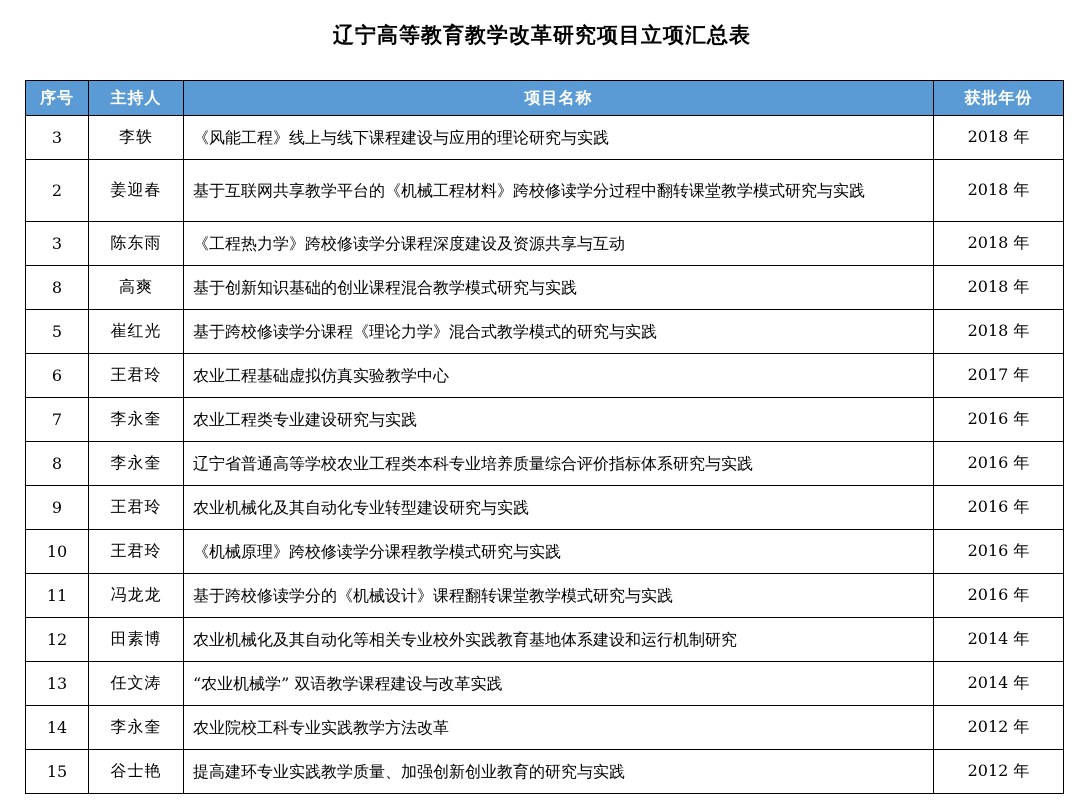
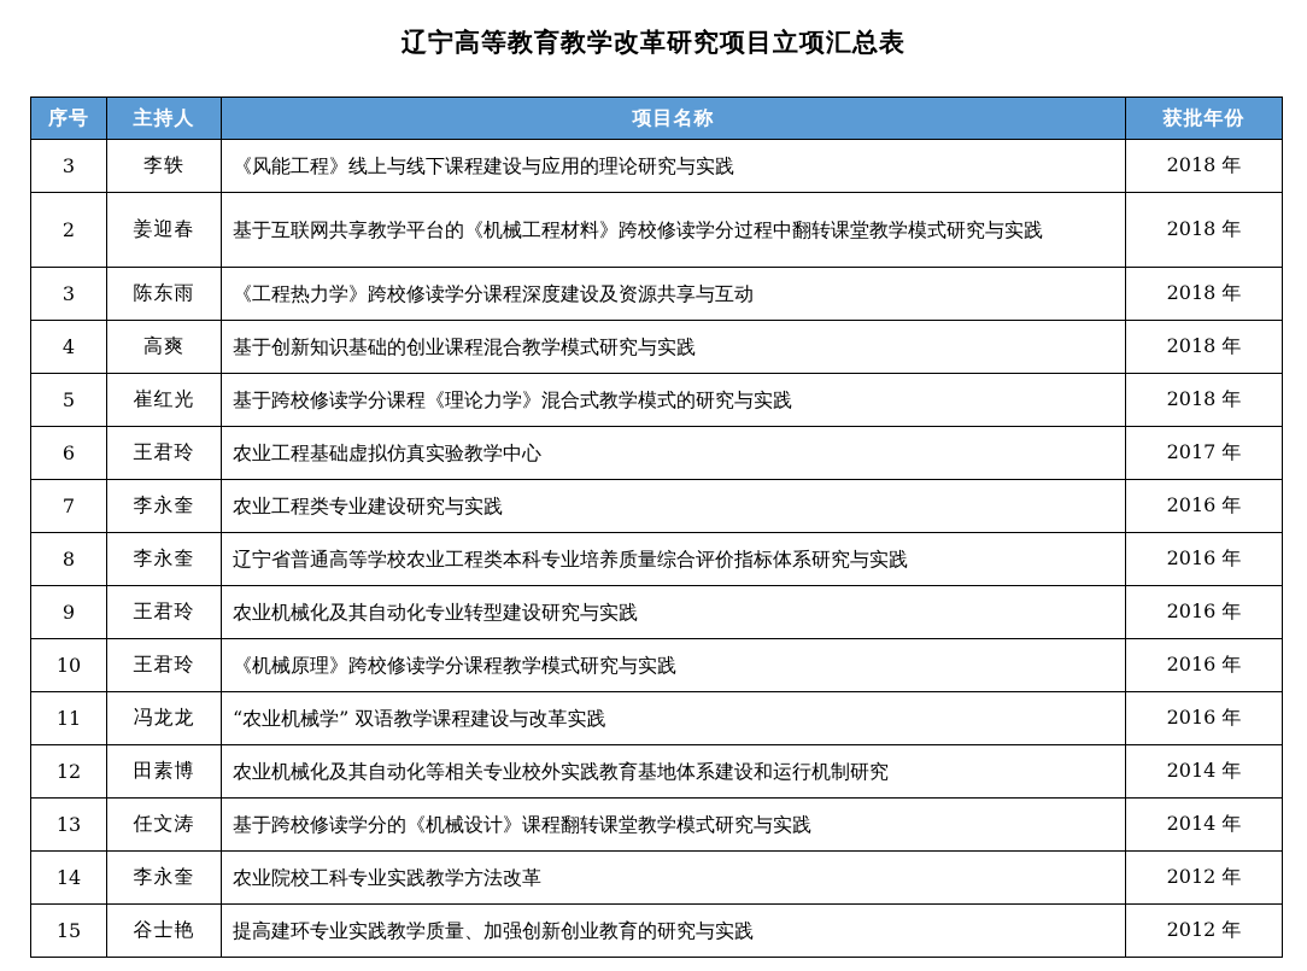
  辽宁高等教育教学改革研究项目立项汇总表
  序号	主持人	项目名称	获批年份
  3	李轶	《风能工程》线上与线下课程建设与应用的理论研究与实践	2018 年
  2	姜迎春	基于互联网共享教学平台的《机械工程材料》跨校修读学分过程中翻转课堂教学模式研究与实践	2018 年
  3	陈东雨	《工程热力学》跨校修读学分课程深度建设及资源共享与互动	2018 年
- 8	高爽	基于创新知识基础的创业课程混合教学模式研究与实践	2018 年
+ 4	高爽	基于创新知识基础的创业课程混合教学模式研究与实践	2018 年
  5	崔红光	基于跨校修读学分课程《理论力学》混合式教学模式的研究与实践	2018 年
  6	王君玲	农业工程基础虚拟仿真实验教学中心	2017 年
  7	李永奎	农业工程类专业建设研究与实践	2016 年
  8	李永奎	辽宁省普通高等学校农业工程类本科专业培养质量综合评价指标体系研究与实践	2016 年
  9	王君玲	农业机械化及其自动化专业转型建设研究与实践	2016 年
  10	王君玲	《机械原理》跨校修读学分课程教学模式研究与实践	2016 年
- 11	冯龙龙	基于跨校修读学分的《机械设计》课程翻转课堂教学模式研究与实践	2016 年
+ 11	冯龙龙	“农业机械学” 双语教学课程建设与改革实践	2016 年
  12	田素博	农业机械化及其自动化等相关专业校外实践教育基地体系建设和运行机制研究	2014 年
- 13	任文涛	“农业机械学” 双语教学课程建设与改革实践	2014 年
+ 13	任文涛	基于跨校修读学分的《机械设计》课程翻转课堂教学模式研究与实践	2014 年
  14	李永奎	农业院校工科专业实践教学方法改革	2012 年
  15	谷士艳	提高建环专业实践教学质量、加强创新创业教育的研究与实践	2012 年
